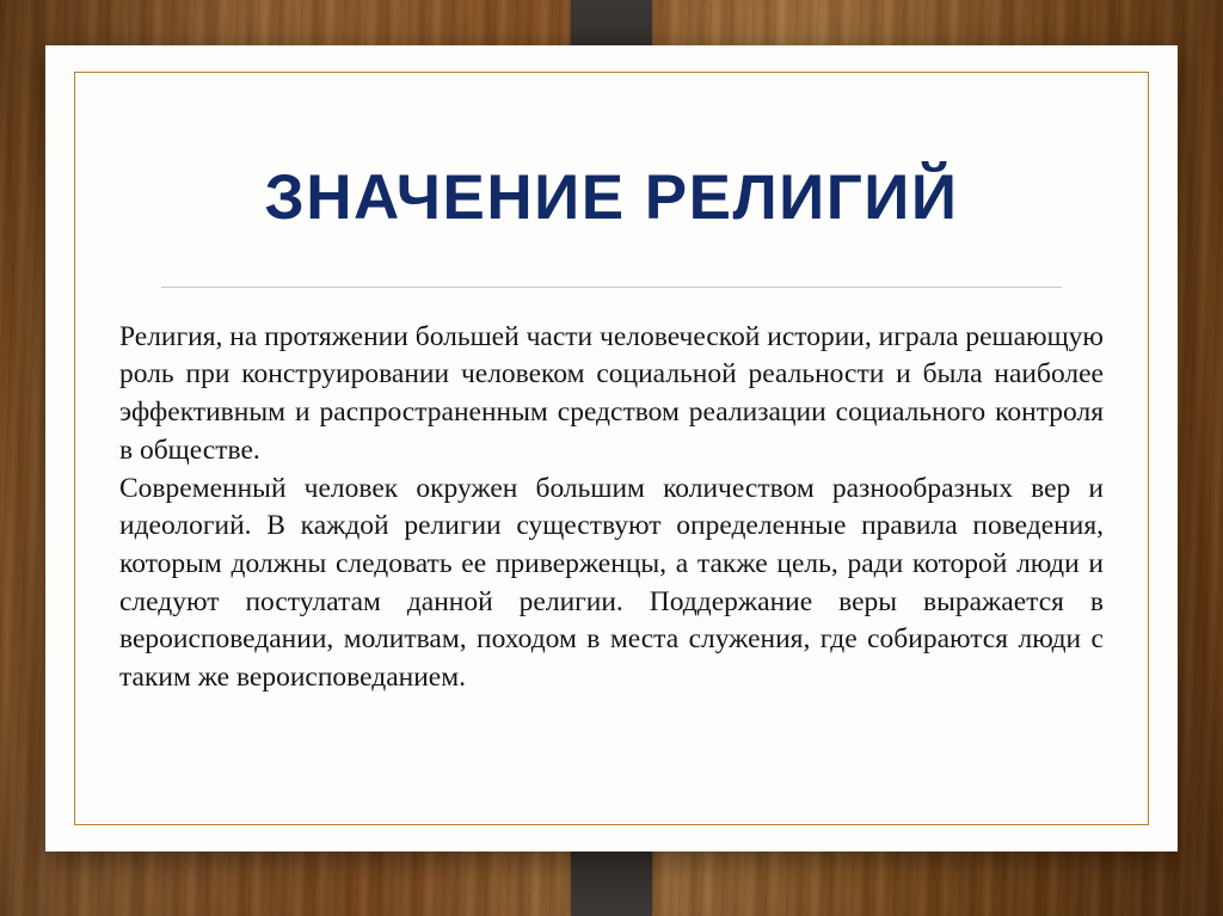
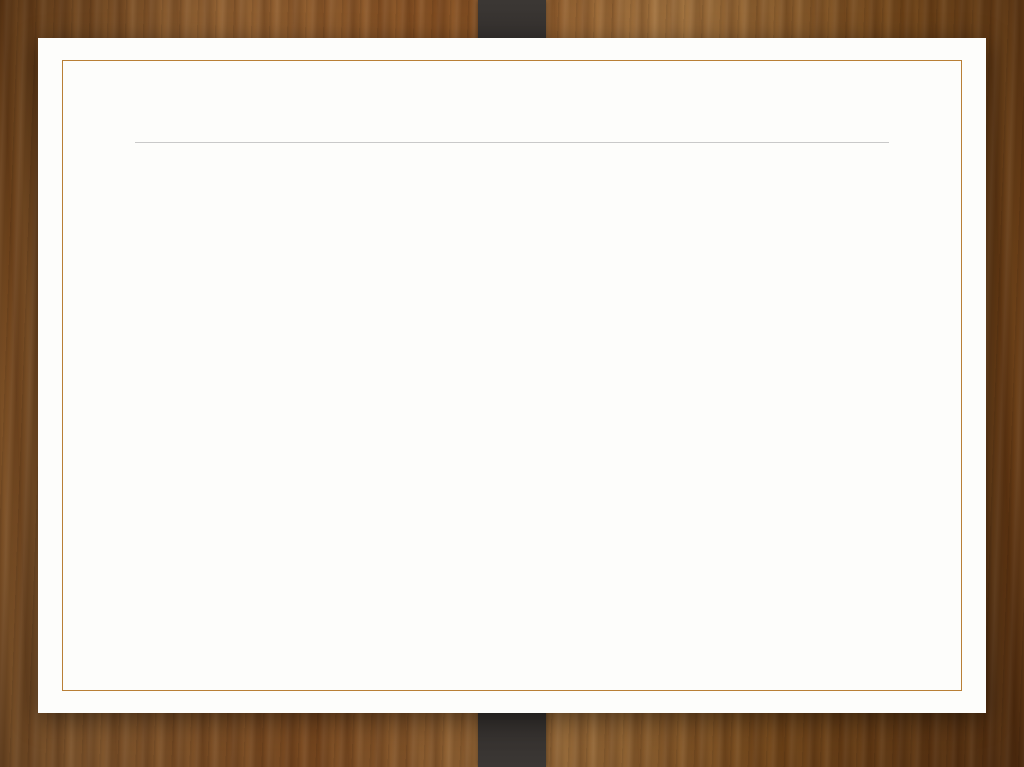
- ЗНАЧЕНИЕ РЕЛИГИЙ
- Религия, на протяжении большей части человеческой истории, играла решающую роль при конструировании человеком социальной реальности и была наиболее эффективным и распространенным средством реализации социального контроля в обществе.
- Современный человек окружен большим количеством разнообразных вер и идеологий. В каждой религии существуют определенные правила поведения, которым должны следовать ее приверженцы, а также цель, ради которой люди и следуют постулатам данной религии. Поддержание веры выражается в вероисповедании, молитвам, походом в места служения, где собираются люди с таким же вероисповеданием.
